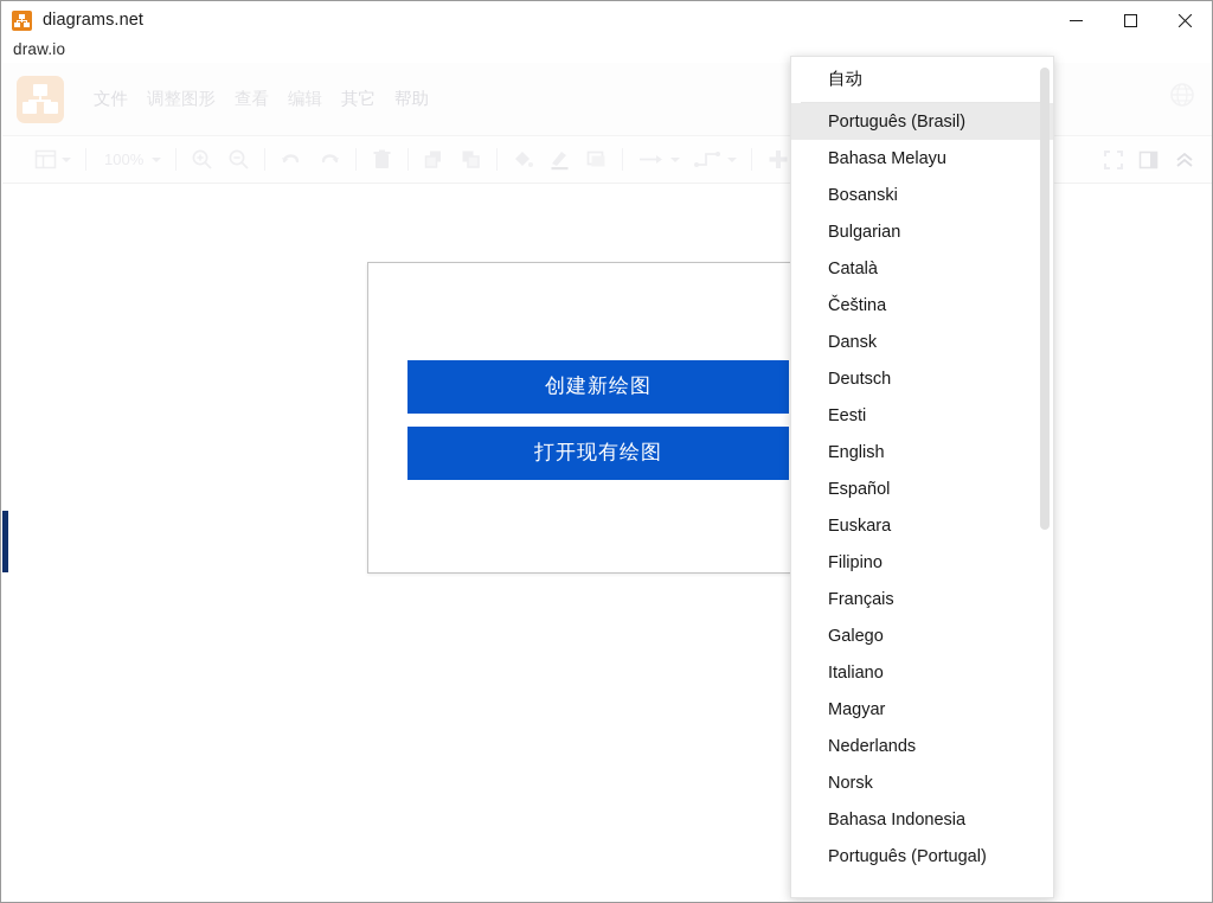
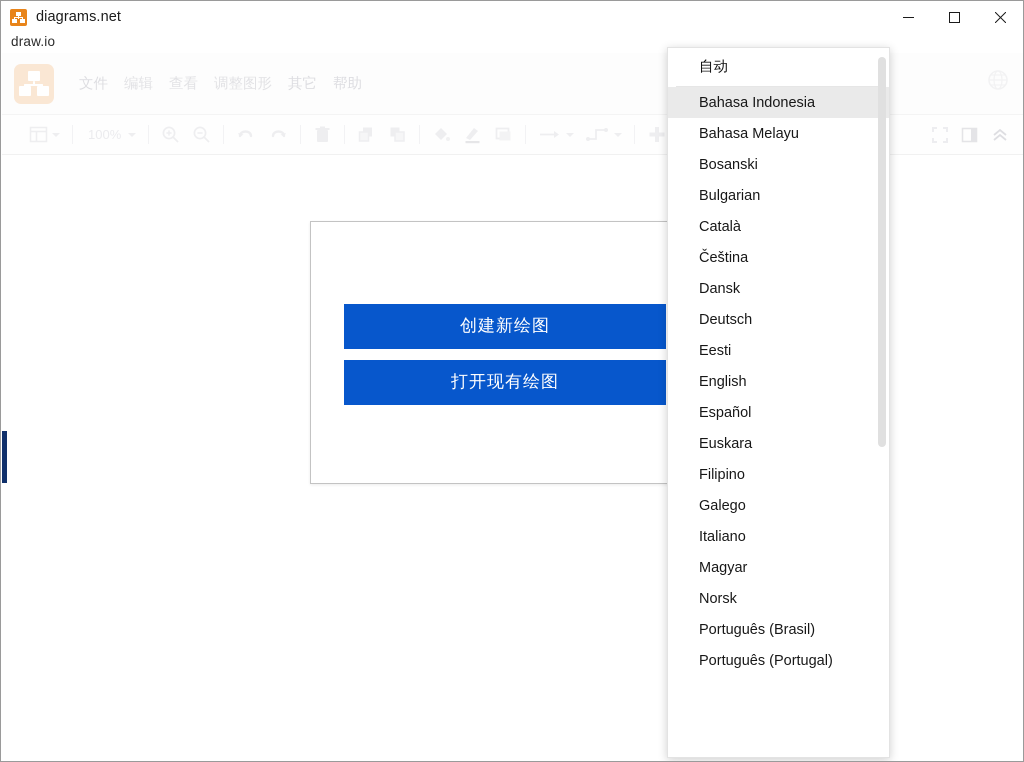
  diagrams.net
  draw.io
  文件
- 调整图形
+ 编辑
  查看
- 编辑
+ 调整图形
  其它
  帮助
  创建新绘图
  打开现有绘图
  自动
- Português (Brasil)
+ Bahasa Indonesia
  Bahasa Melayu
  Bosanski
  Bulgarian
  Català
  Čeština
  Dansk
  Deutsch
  Eesti
  English
  Español
  Euskara
  Filipino
- Français
  Galego
  Italiano
  Magyar
- Nederlands
  Norsk
- Bahasa Indonesia
+ Português (Brasil)
  Português (Portugal)
